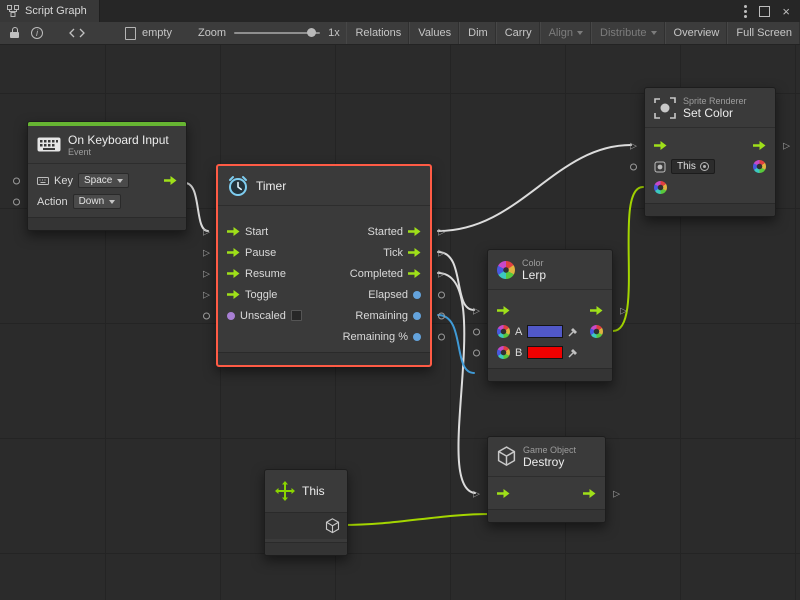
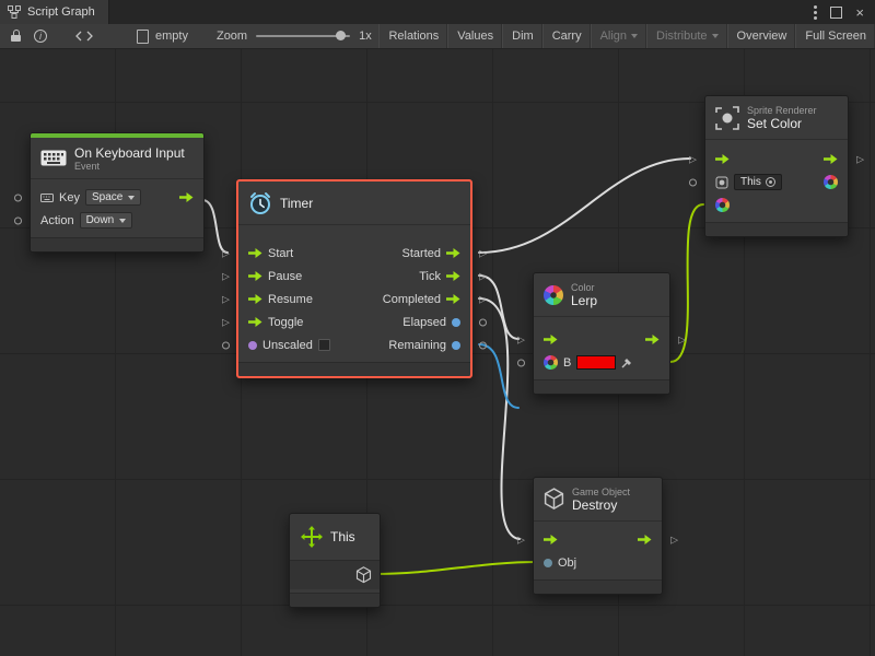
  Script Graph
  ×
  empty
  Zoom
  1x
  Relations
  Values
  Dim
  Carry
  Align
  Distribute
  Overview
  Full Screen
  On Keyboard Input
  Event
  Key
  Space
  Action
  Down
  Timer
  ▷
  Start
  Started
  ▷
  ▷
  Pause
  Tick
  ▷
  ▷
  Resume
  Completed
  ▷
  ▷
  Toggle
  Elapsed
  Unscaled
  Remaining
- Remaining %
  Color
  Lerp
  ▷
  ▷
- A
  B
  Sprite Renderer
  Set Color
  ▷
  ▷
  This
  This
  Game Object
  Destroy
  ▷
  ▷
+ Obj
